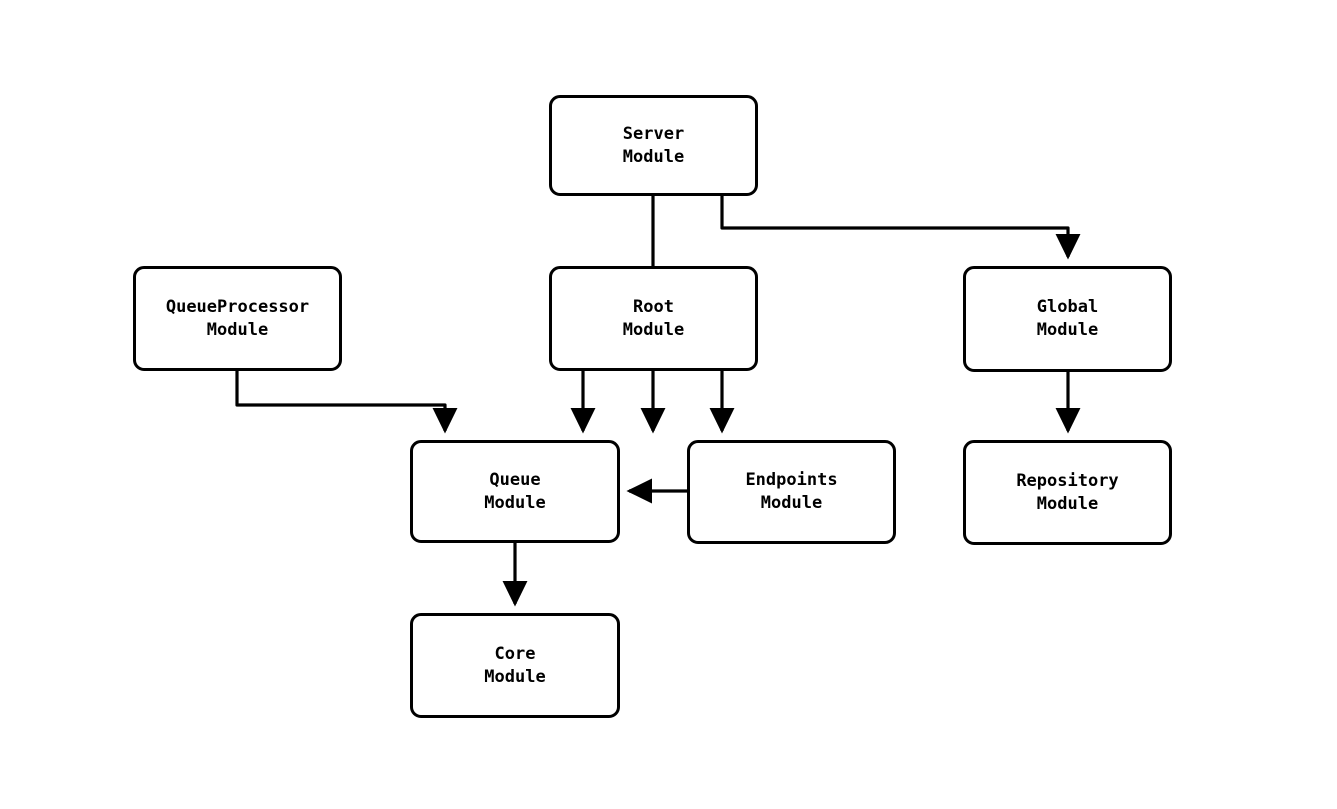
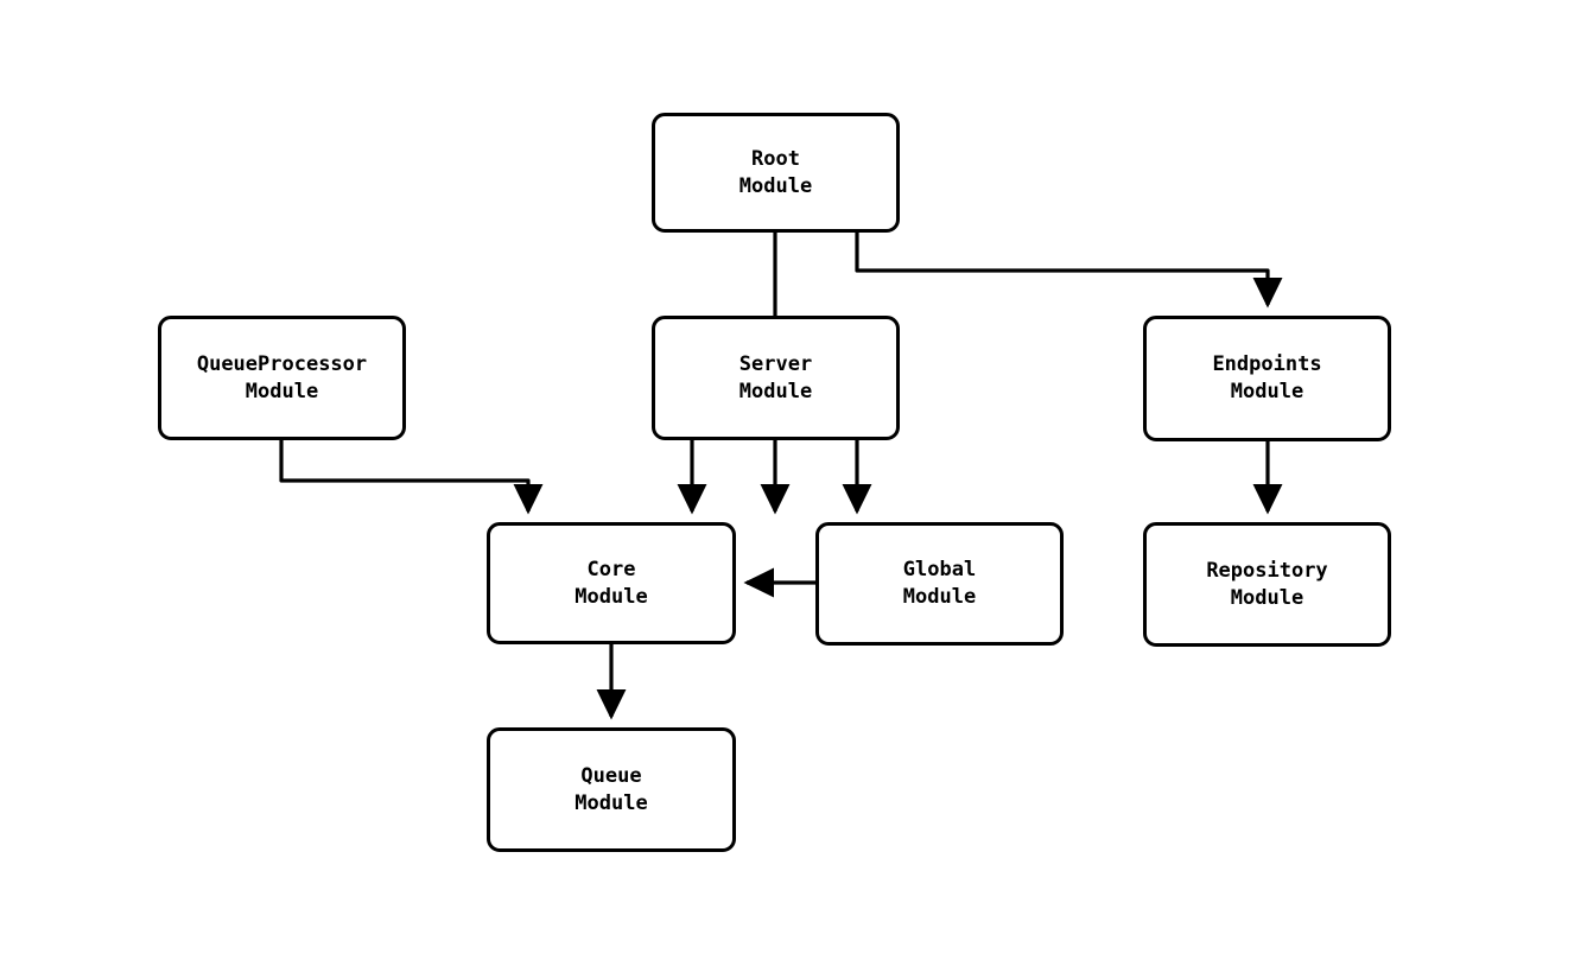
- Server
+ Root
  Module
  QueueProcessor
  Module
- Root
+ Server
  Module
- Global
+ Endpoints
  Module
- Queue
+ Core
  Module
- Endpoints
+ Global
  Module
  Repository
  Module
- Core
+ Queue
  Module
